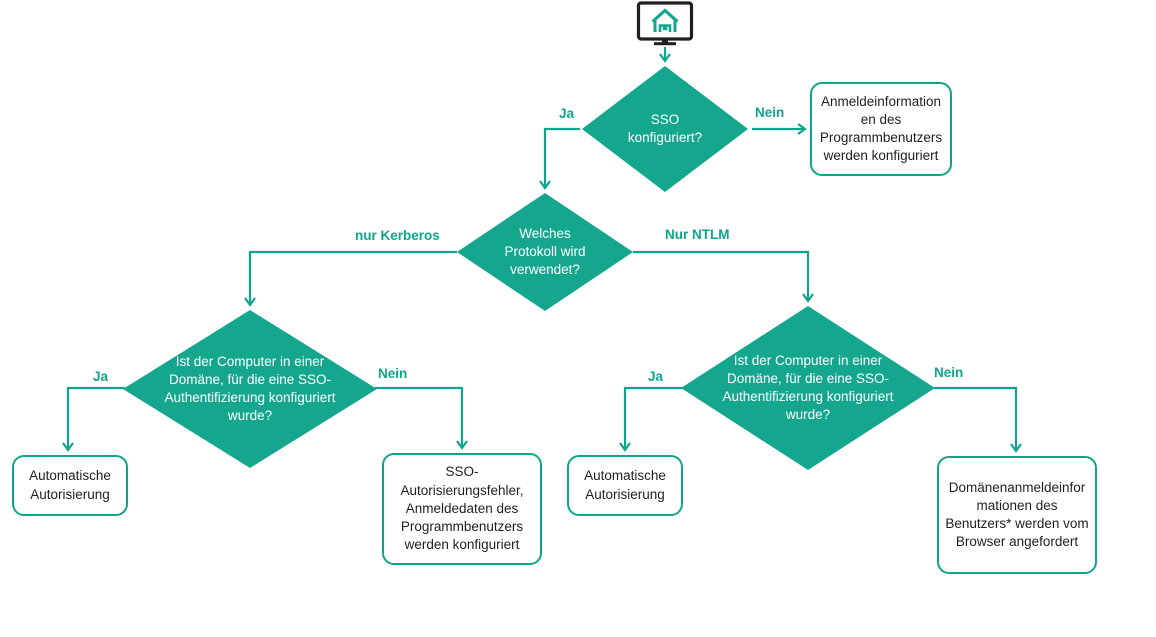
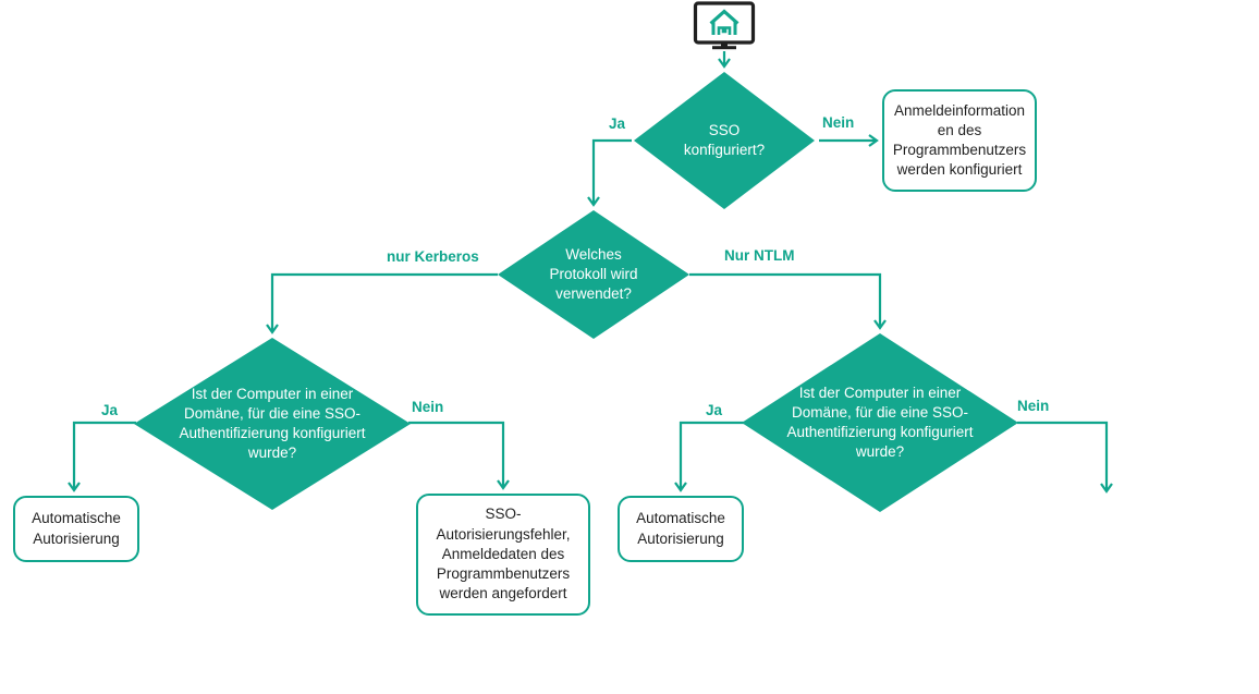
  SSO konfiguriert?
  Welches Protokoll wird verwendet?
  Ist der Computer in einer Domäne, für die eine SSO-Authentifizierung konfiguriert wurde?
  Ist der Computer in einer Domäne, für die eine SSO-Authentifizierung konfiguriert wurde?
  Anmeldeinformationen des Programmbenutzers werden konfiguriert
  Automatische Autorisierung
- SSO-Autorisierungsfehler, Anmeldedaten des Programmbenutzers werden konfiguriert
+ SSO-Autorisierungsfehler, Anmeldedaten des Programmbenutzers werden angefordert
  Automatische Autorisierung
- Domänenanmeldeinformationen des Benutzers* werden vom Browser angefordert
  Ja
  Nein
  nur Kerberos
  Nur NTLM
  Ja
  Nein
  Ja
  Nein
